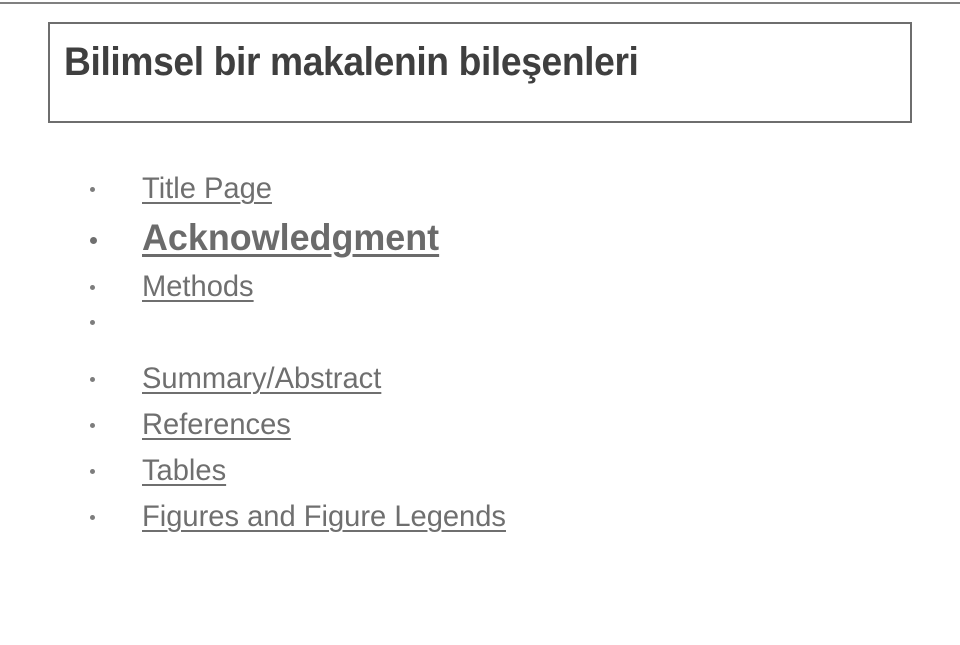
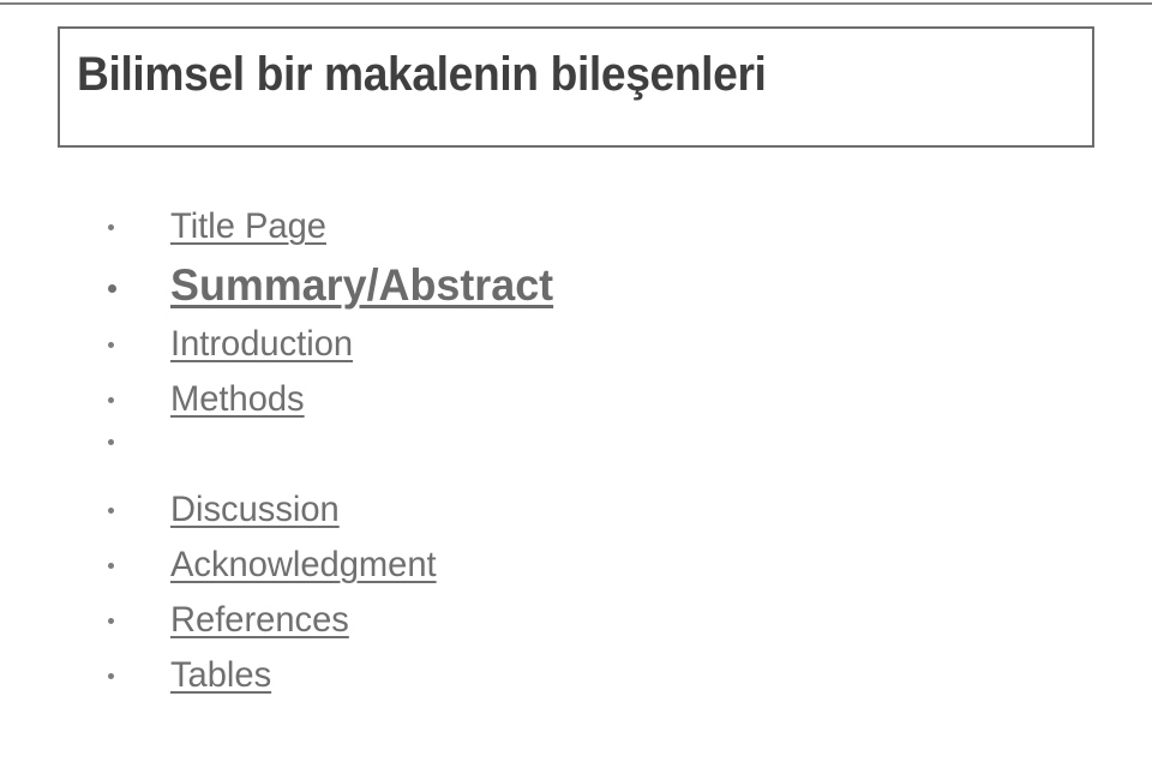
  Bilimsel bir makalenin bileşenleri
  Title Page
- Acknowledgment
+ Summary/Abstract
+ Introduction
  Methods
+ Discussion
- Summary/Abstract
+ Acknowledgment
  References
  Tables
- Figures and Figure Legends
